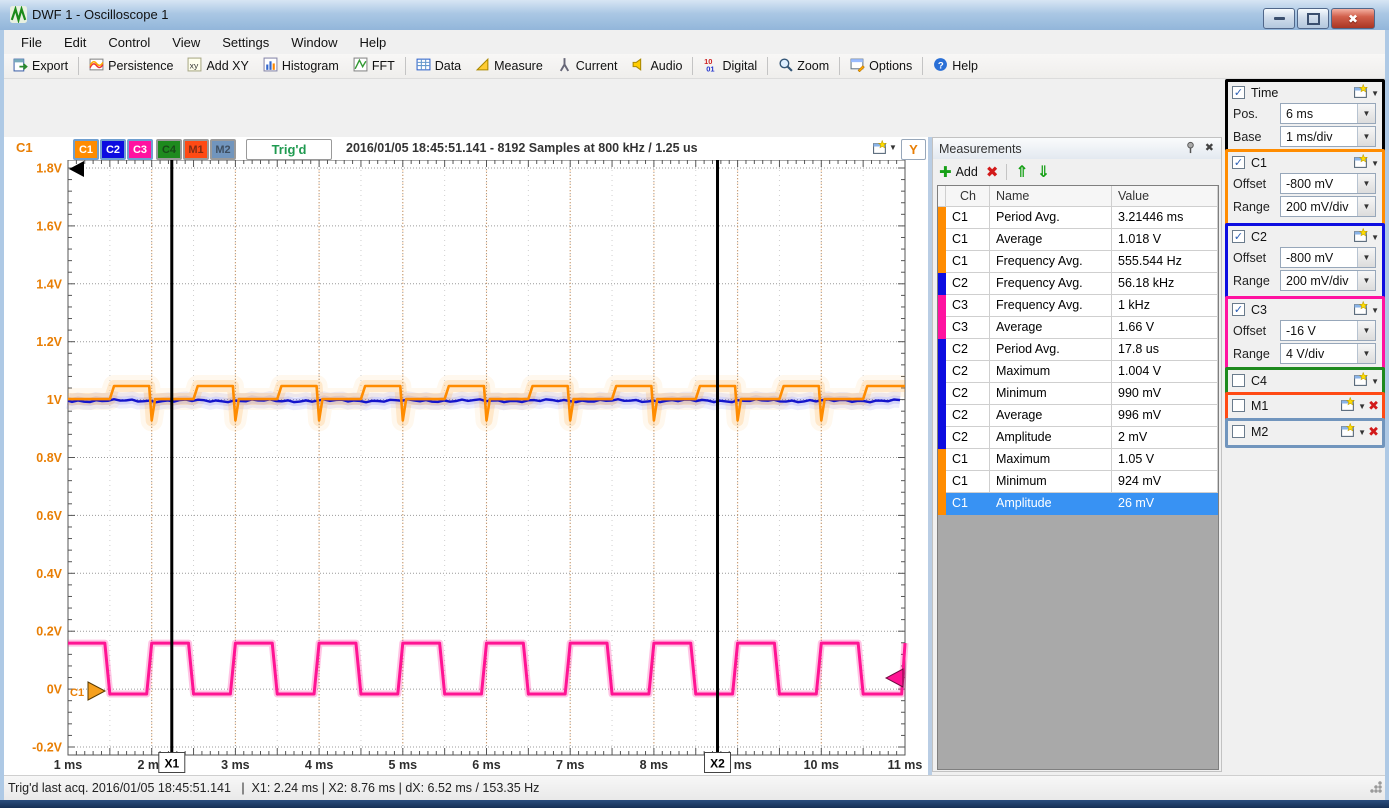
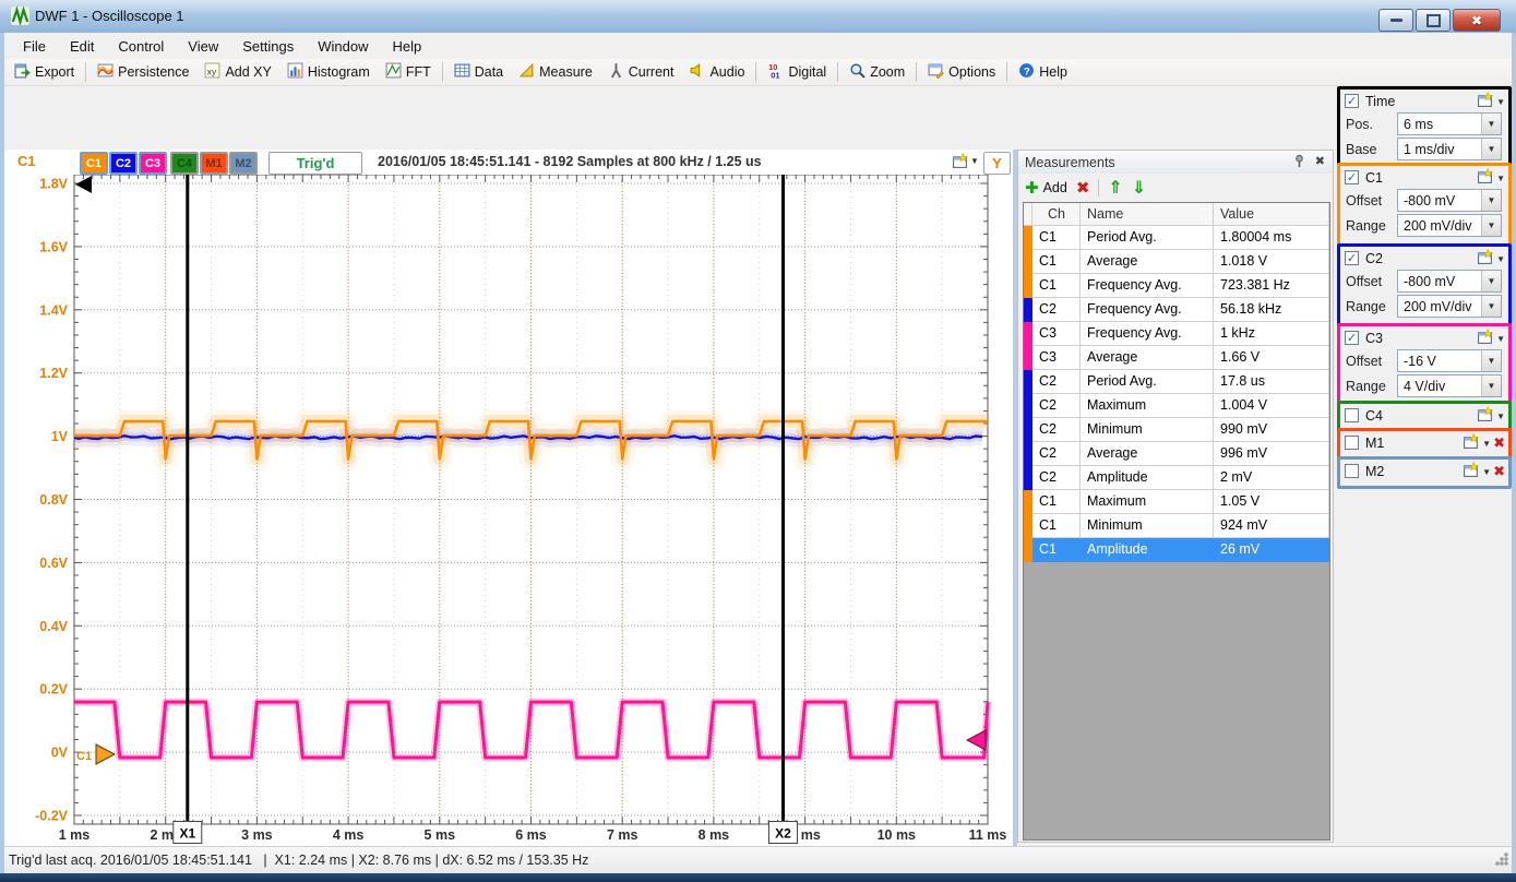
  DWF 1 - Oscilloscope 1
  ✖
  File
  Edit
  Control
  View
  Settings
  Window
  Help
  Export
  Persistence
  xy
  Add XY
  Histogram
  FFT
  Data
  Measure
  Current
  Audio
  10
  01
  Digital
  Zoom
  Options
  ?
  Help
  C1
  C1
  C2
  C3
  C4
  M1
  M2
  Trig'd
  2016/01/05 18:45:51.141 - 8192 Samples at 800 kHz / 1.25 us
  ▼
  Y
  1.8V
  1.6V
  1.4V
  1.2V
  1V
  0.8V
  0.6V
  0.4V
  0.2V
  0V
  -0.2V
  1 ms
  3 ms
  4 ms
  5 ms
  6 ms
  7 ms
  8 ms
  10 ms
  11 ms
  X1
  X2
  C1
  Measurements
  ✖
  ✚
  Add
  ✖
  ⇑
  ⇓
  Ch
  Name
  Value
  C1
  Period Avg.
- 3.21446 ms
+ 1.80004 ms
  C1
  Average
  1.018 V
  C1
  Frequency Avg.
- 555.544 Hz
+ 723.381 Hz
  C2
  Frequency Avg.
  56.18 kHz
  C3
  Frequency Avg.
  1 kHz
  C3
  Average
  1.66 V
  C2
  Period Avg.
  17.8 us
  C2
  Maximum
  1.004 V
  C2
  Minimum
  990 mV
  C2
  Average
  996 mV
  C2
  Amplitude
  2 mV
  C1
  Maximum
  1.05 V
  C1
  Minimum
  924 mV
  C1
  Amplitude
  26 mV
  ✓
  Time
  ▼
  Pos.
  6 ms
  ▼
  Base
  1 ms/div
  ▼
  ✓
  C1
  ▼
  Offset
  -800 mV
  ▼
  Range
  200 mV/div
  ▼
  ✓
  C2
  ▼
  Offset
  -800 mV
  ▼
  Range
  200 mV/div
  ▼
  ✓
  C3
  ▼
  Offset
  -16 V
  ▼
  Range
  4 V/div
  ▼
  C4
  ▼
  M1
  ▼
  ✖
  M2
  ▼
  ✖
  Trig'd last acq. 2016/01/05 18:45:51.141 | X1: 2.24 ms | X2: 8.76 ms | dX: 6.52 ms / 153.35 Hz
